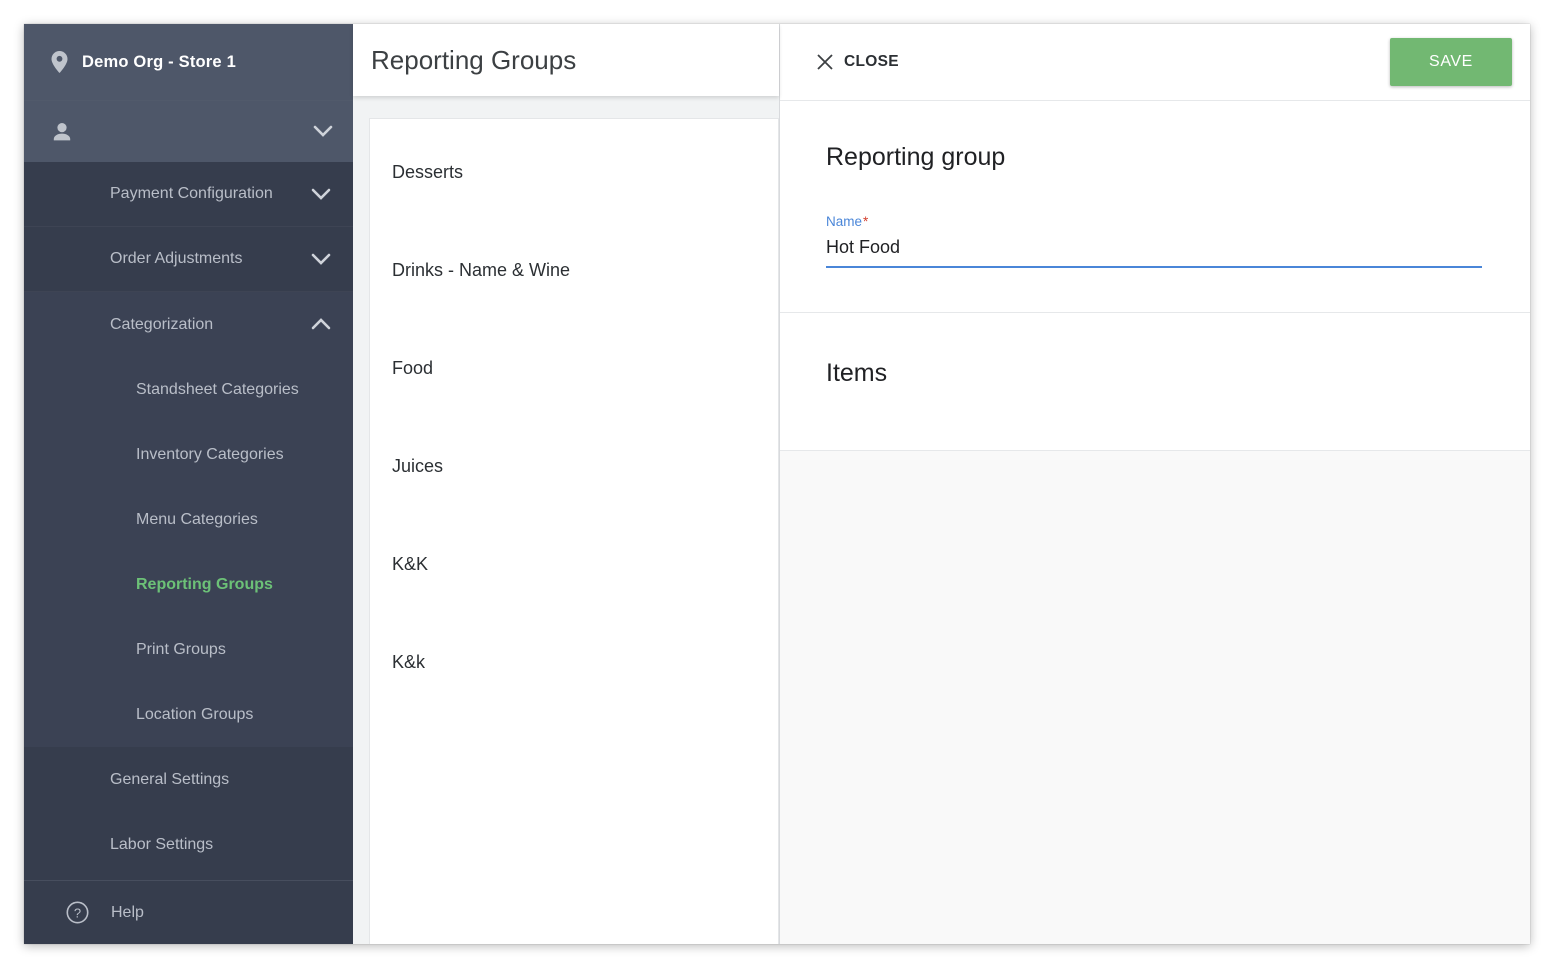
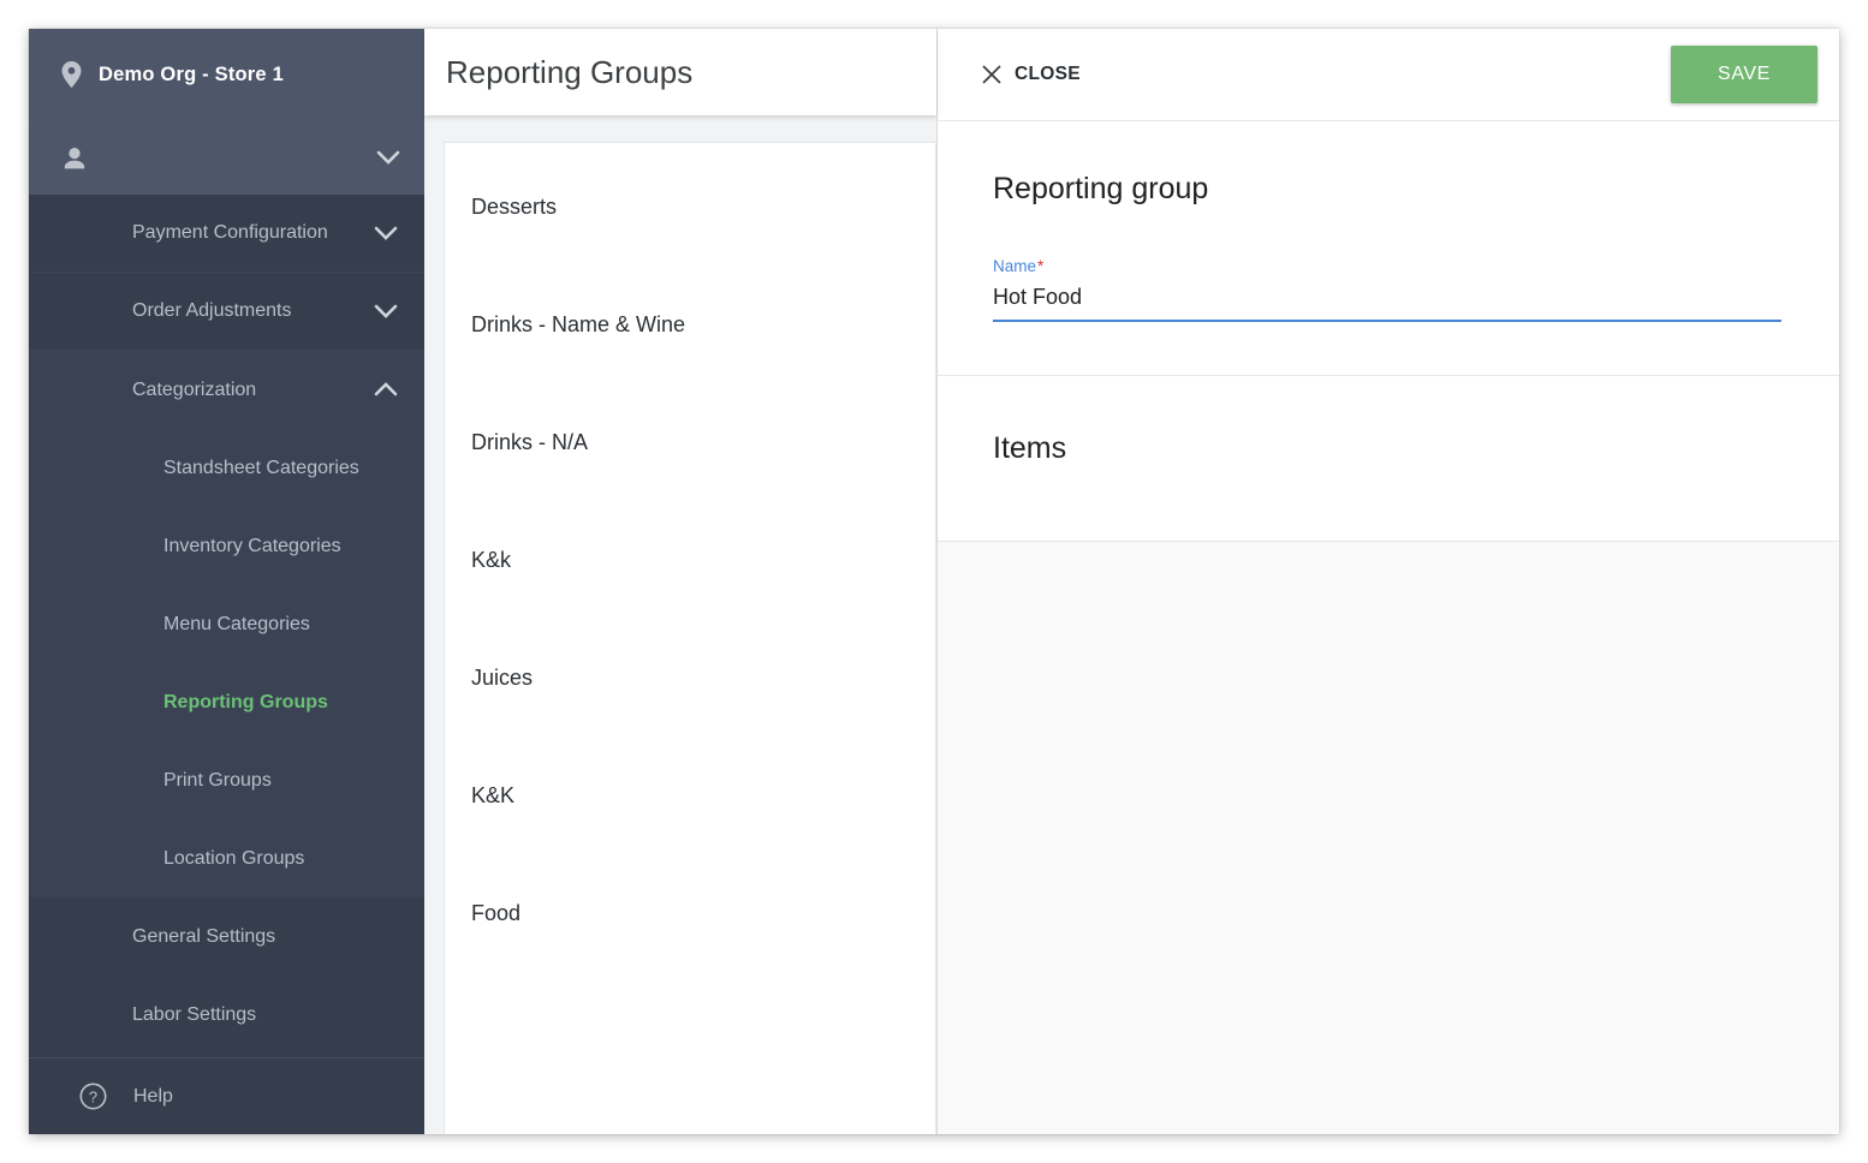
  Demo Org - Store 1
  Payment Configuration
  Order Adjustments
  Categorization
  Standsheet Categories
  Inventory Categories
  Menu Categories
  Reporting Groups
  Print Groups
  Location Groups
  General Settings
  Labor Settings
  ?
  Help
  Reporting Groups
  Desserts
  Drinks - Name & Wine
+ Drinks - N/A
- Food
+ K&k
  Juices
  K&K
- K&k
+ Food
  CLOSE
  SAVE
  Reporting group
  Name*
  Hot Food
  Items
